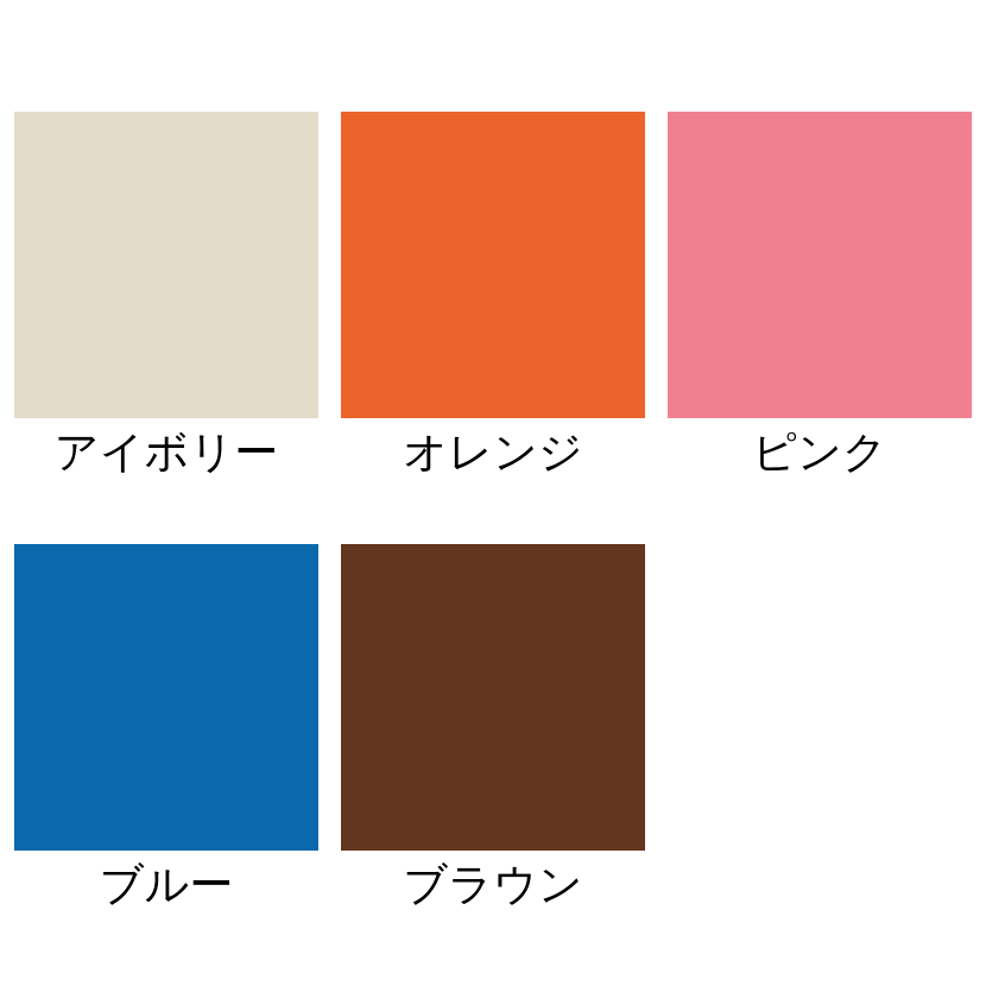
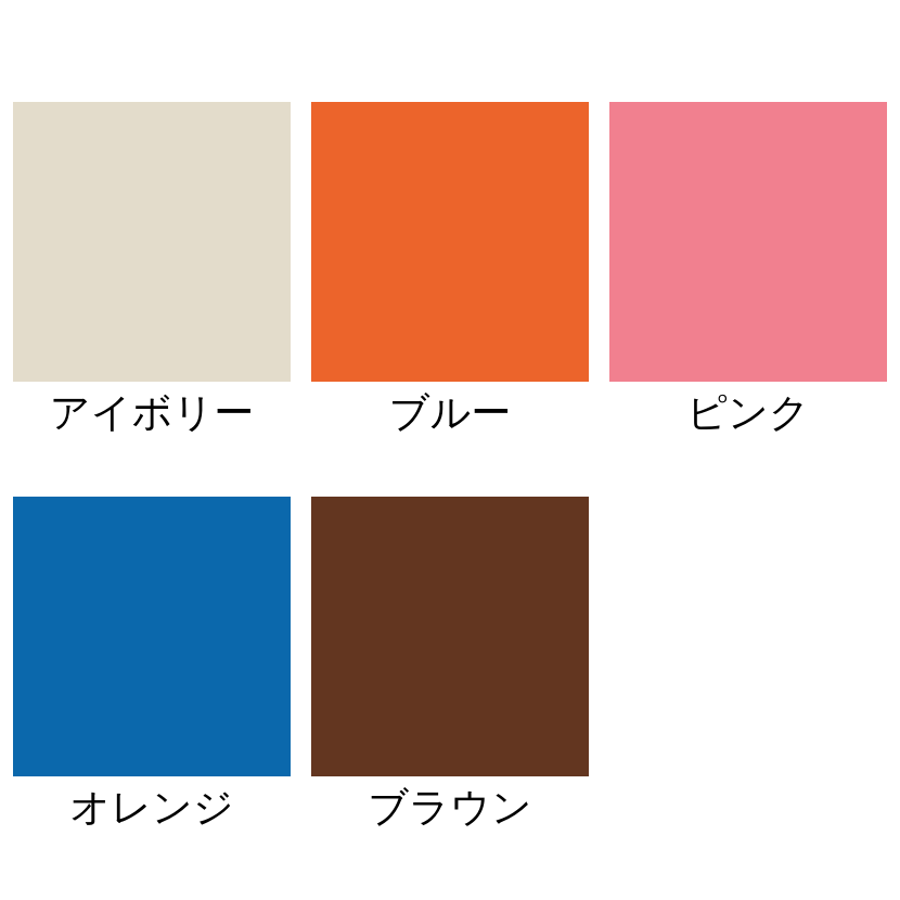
  アイボリー
- オレンジ
+ ブルー
  ピンク
- ブルー
+ オレンジ
  ブラウン
